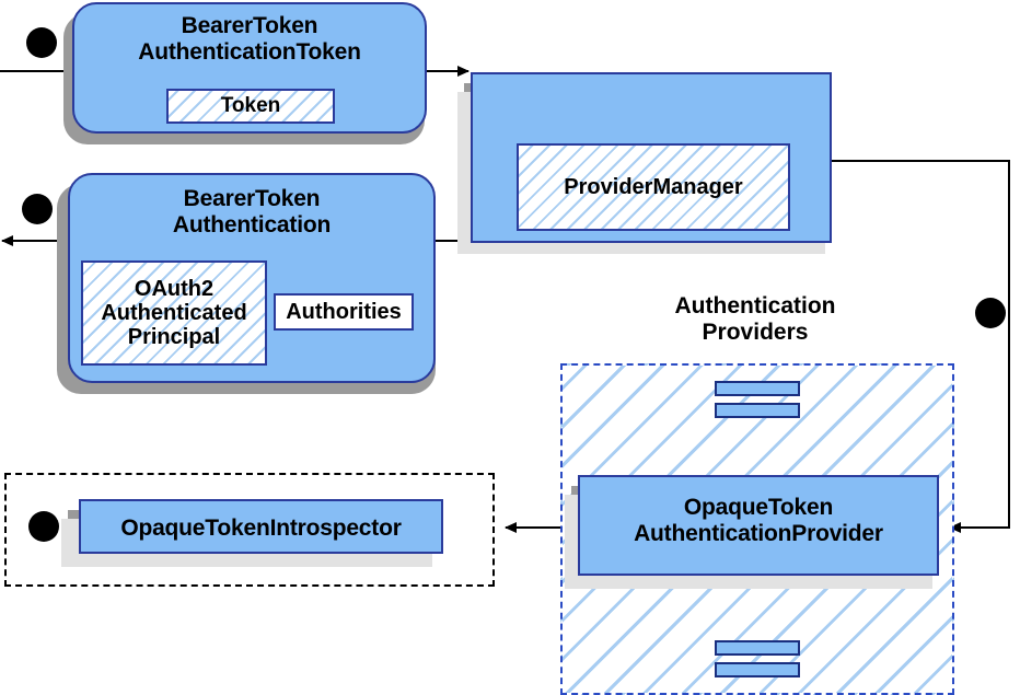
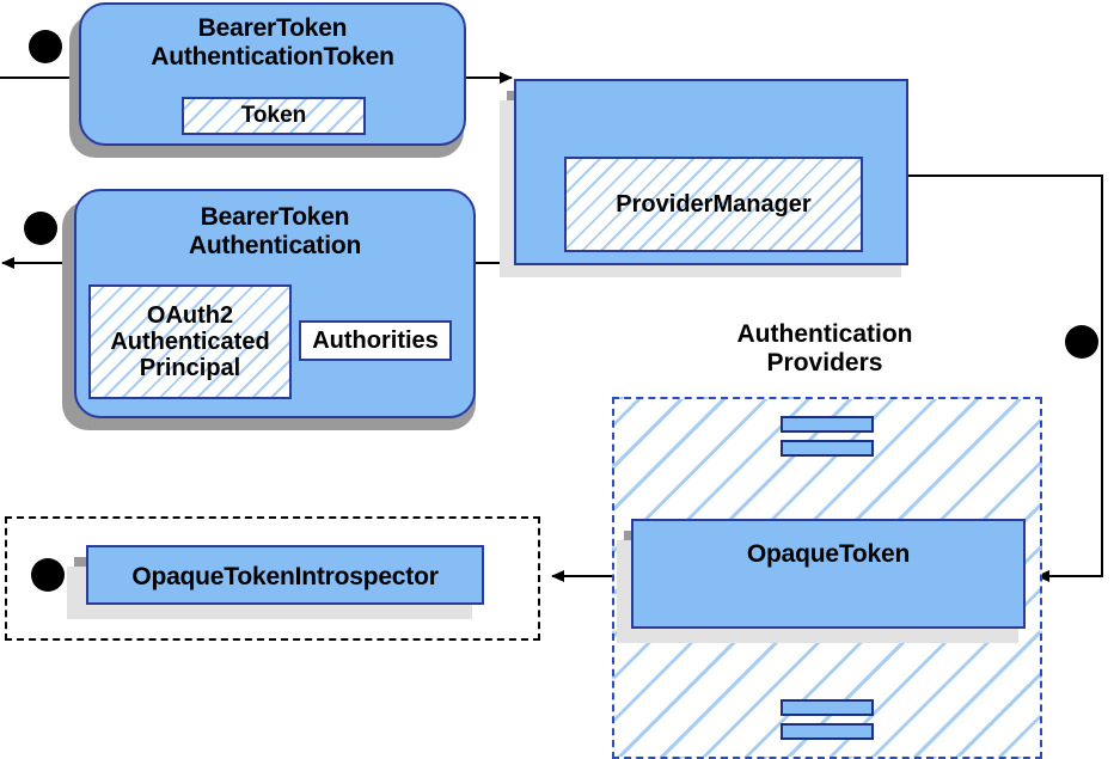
  BearerToken
  AuthenticationToken
  Token
  ProviderManager
  BearerToken
  Authentication
  OAuth2
  Authenticated
  Principal
  Authorities
  Authentication
  Providers
  OpaqueToken
- AuthenticationProvider
  OpaqueTokenIntrospector
  ❶
  ❹
  ❷
  ❸
